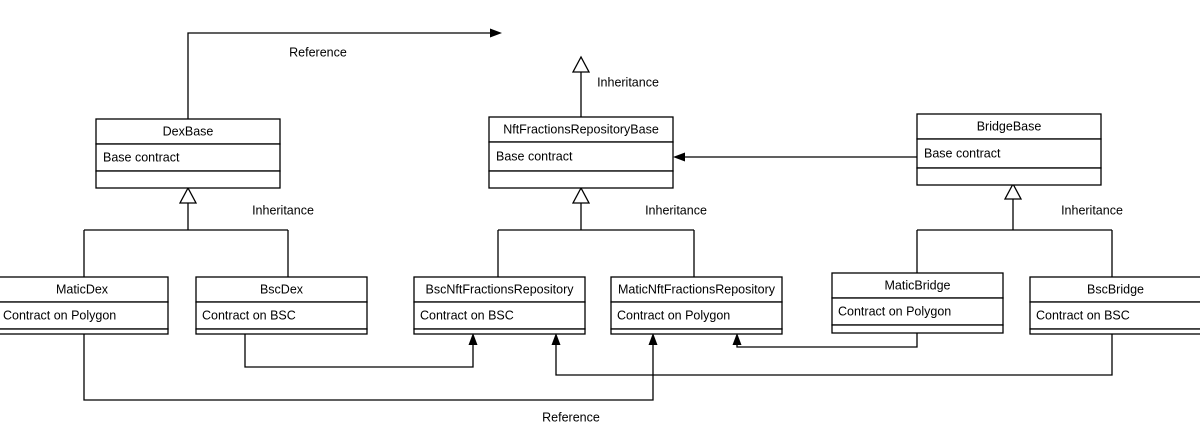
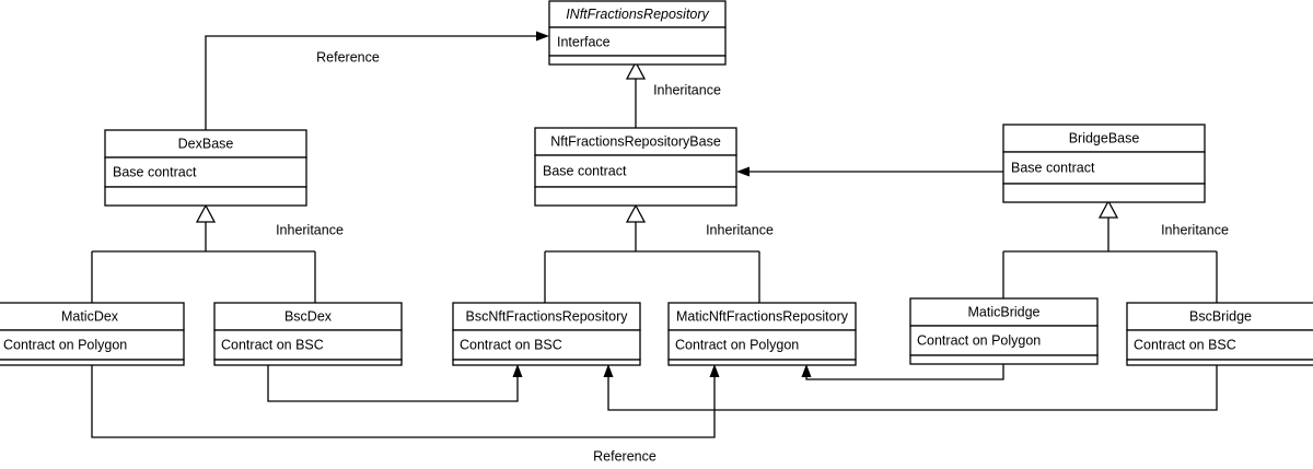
  Reference
  Inheritance
  Inheritance
  Inheritance
  Inheritance
  Reference
+ INftFractionsRepository
+ Interface
  DexBase
  Base contract
  NftFractionsRepositoryBase
  Base contract
  BridgeBase
  Base contract
  MaticDex
  Contract on Polygon
  BscDex
  Contract on BSC
  BscNftFractionsRepository
  Contract on BSC
  MaticNftFractionsRepository
  Contract on Polygon
  MaticBridge
  Contract on Polygon
  BscBridge
  Contract on BSC
